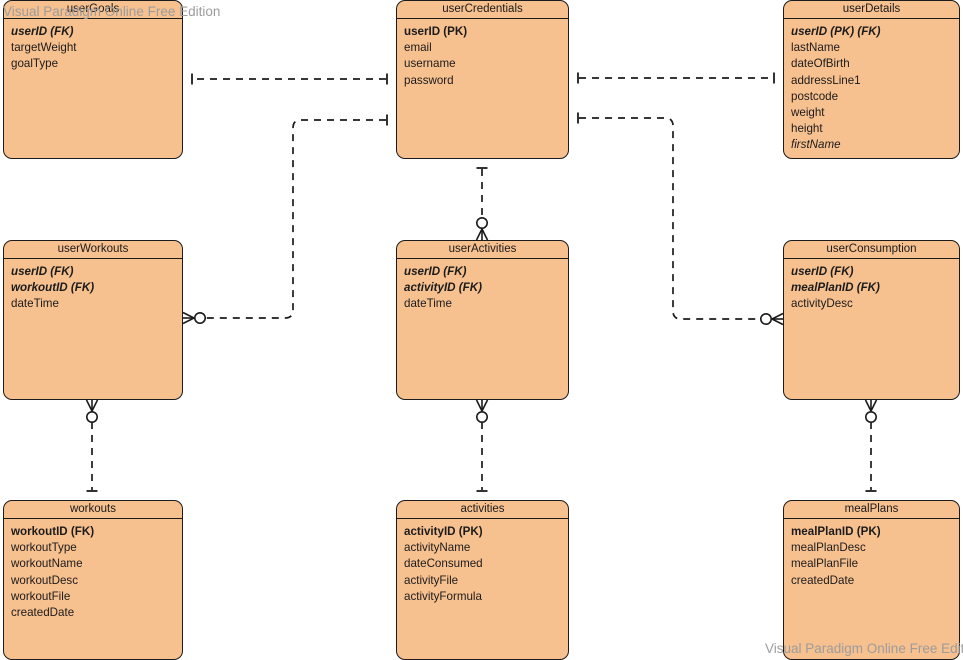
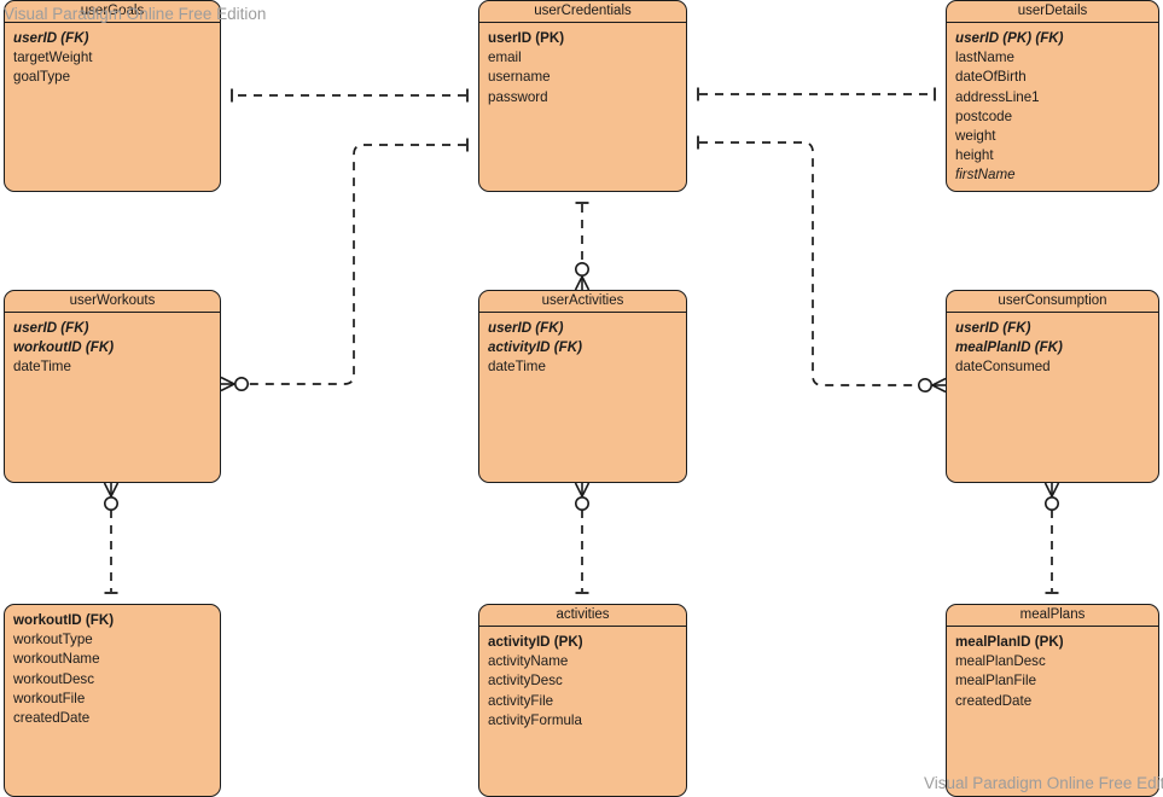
  userGoals
  userID (FK)
  targetWeight
  goalType
  userCredentials
  userID (PK)
  email
  username
  password
  userDetails
  userID (PK) (FK)
  lastName
  dateOfBirth
  addressLine1
  postcode
  weight
  height
  firstName
  userWorkouts
  userID (FK)
  workoutID (FK)
  dateTime
  userActivities
  userID (FK)
  activityID (FK)
  dateTime
  userConsumption
  userID (FK)
  mealPlanID (FK)
- activityDesc
+ dateConsumed
- workouts
  workoutID (FK)
  workoutType
  workoutName
  workoutDesc
  workoutFile
  createdDate
  activities
  activityID (PK)
  activityName
- dateConsumed
+ activityDesc
  activityFile
  activityFormula
  mealPlans
  mealPlanID (PK)
  mealPlanDesc
  mealPlanFile
  createdDate
  Visual Paradigm Online Free Edition
  Visual Paradigm Online Free Edit
